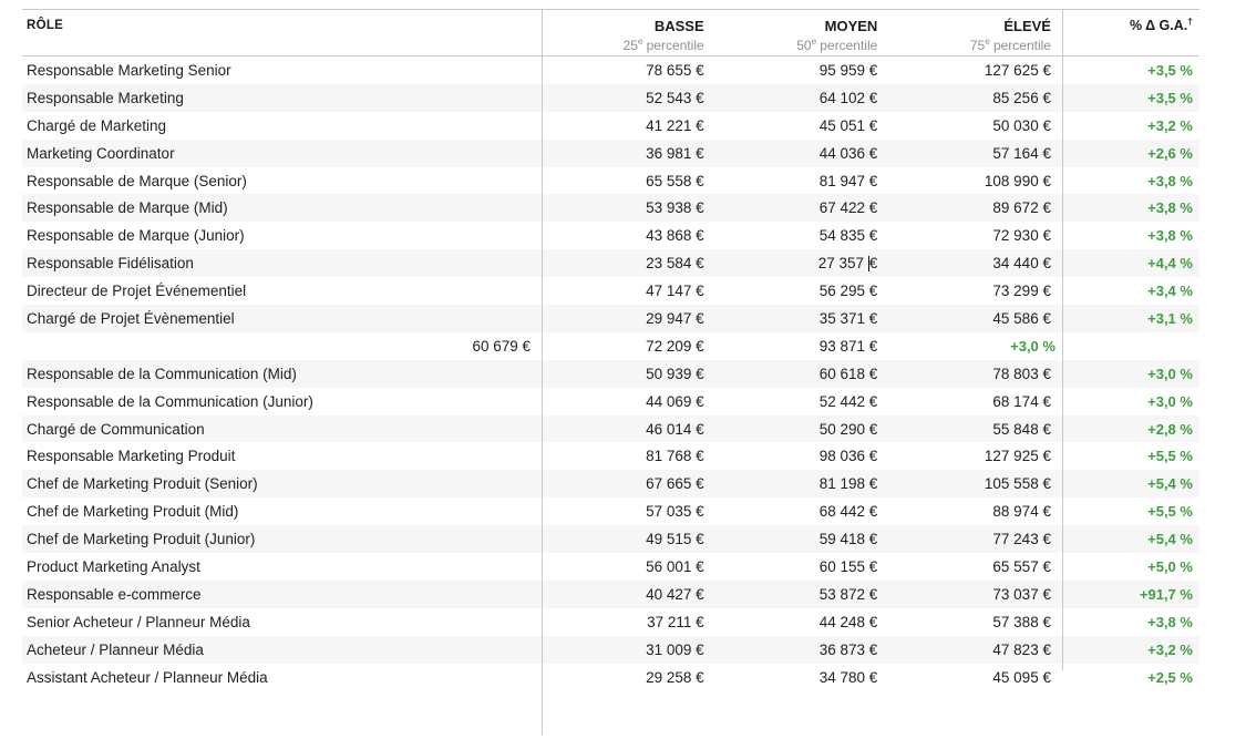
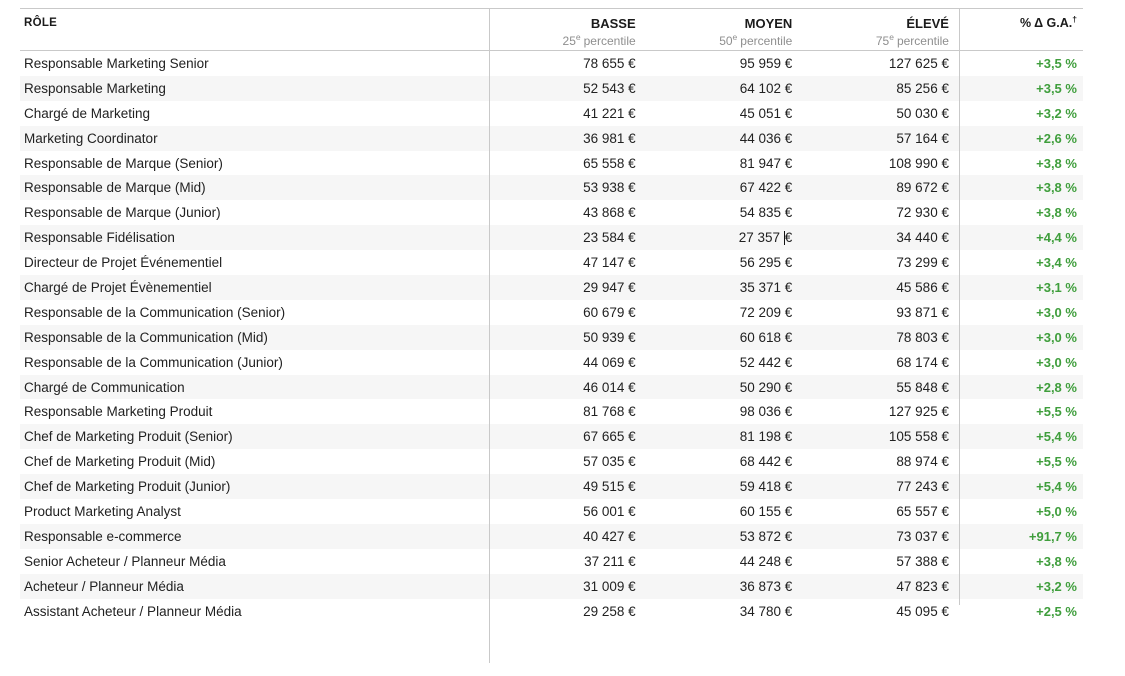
  RÔLE
  BASSE
  25e percentile
  MOYEN
  50e percentile
  ÉLEVÉ
  75e percentile
  % Δ G.A.†
  Responsable Marketing Senior
  78 655 €
  95 959 €
  127 625 €
  +3,5 %
  Responsable Marketing
  52 543 €
  64 102 €
  85 256 €
  +3,5 %
  Chargé de Marketing
  41 221 €
  45 051 €
  50 030 €
  +3,2 %
  Marketing Coordinator
  36 981 €
  44 036 €
  57 164 €
  +2,6 %
  Responsable de Marque (Senior)
  65 558 €
  81 947 €
  108 990 €
  +3,8 %
  Responsable de Marque (Mid)
  53 938 €
  67 422 €
  89 672 €
  +3,8 %
  Responsable de Marque (Junior)
  43 868 €
  54 835 €
  72 930 €
  +3,8 %
  Responsable Fidélisation
  23 584 €
  27 357 €
  34 440 €
  +4,4 %
  Directeur de Projet Événementiel
  47 147 €
  56 295 €
  73 299 €
  +3,4 %
  Chargé de Projet Évènementiel
  29 947 €
  35 371 €
  45 586 €
  +3,1 %
+ Responsable de la Communication (Senior)
  60 679 €
  72 209 €
  93 871 €
  +3,0 %
  Responsable de la Communication (Mid)
  50 939 €
  60 618 €
  78 803 €
  +3,0 %
  Responsable de la Communication (Junior)
  44 069 €
  52 442 €
  68 174 €
  +3,0 %
  Chargé de Communication
  46 014 €
  50 290 €
  55 848 €
  +2,8 %
  Responsable Marketing Produit
  81 768 €
  98 036 €
  127 925 €
  +5,5 %
  Chef de Marketing Produit (Senior)
  67 665 €
  81 198 €
  105 558 €
  +5,4 %
  Chef de Marketing Produit (Mid)
  57 035 €
  68 442 €
  88 974 €
  +5,5 %
  Chef de Marketing Produit (Junior)
  49 515 €
  59 418 €
  77 243 €
  +5,4 %
  Product Marketing Analyst
  56 001 €
  60 155 €
  65 557 €
  +5,0 %
  Responsable e-commerce
  40 427 €
  53 872 €
  73 037 €
  +91,7 %
  Senior Acheteur / Planneur Média
  37 211 €
  44 248 €
  57 388 €
  +3,8 %
  Acheteur / Planneur Média
  31 009 €
  36 873 €
  47 823 €
  +3,2 %
  Assistant Acheteur / Planneur Média
  29 258 €
  34 780 €
  45 095 €
  +2,5 %
